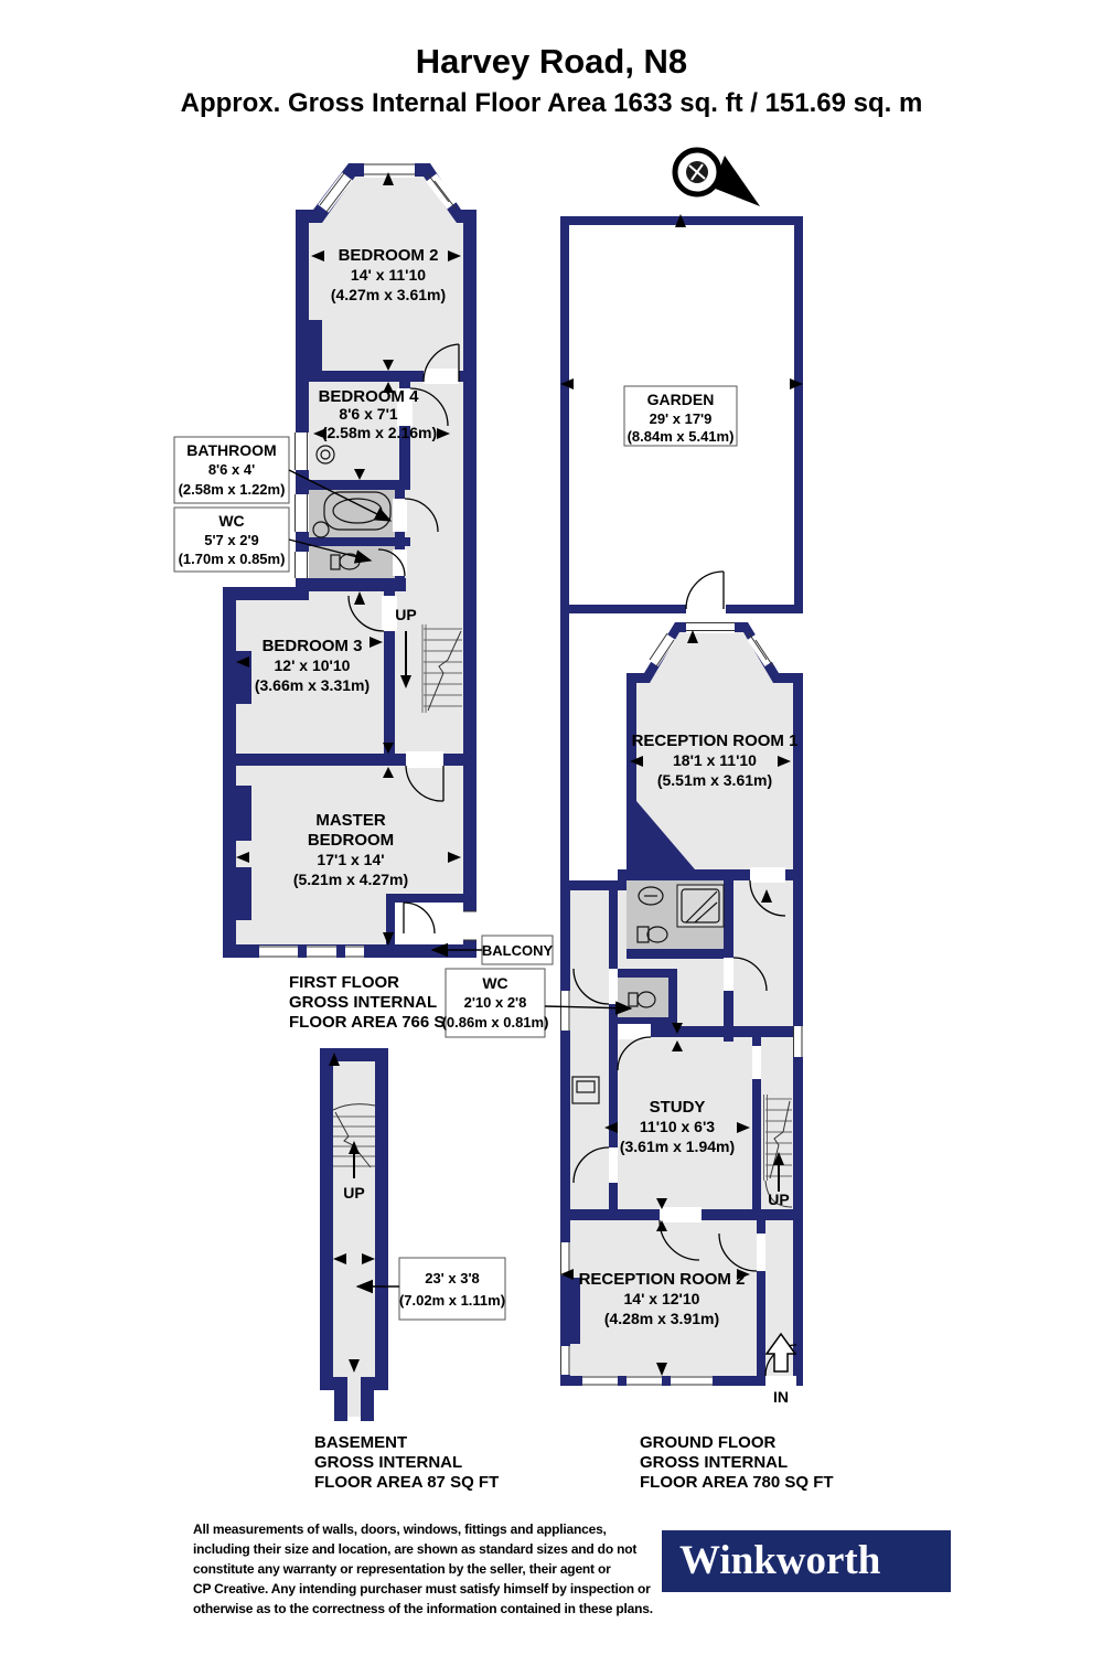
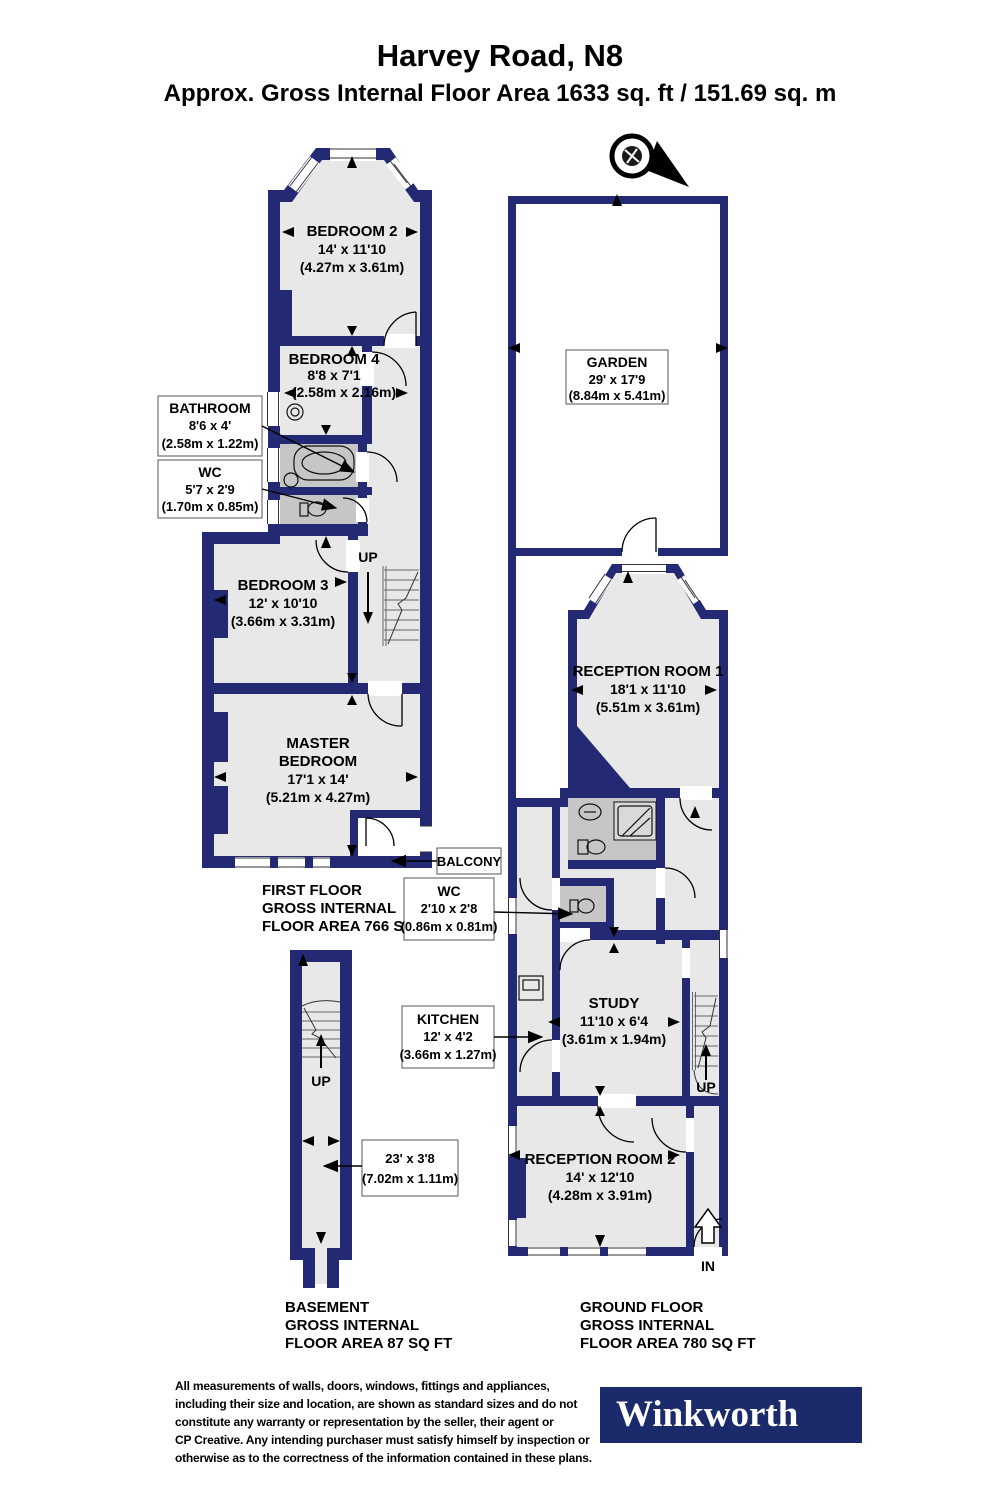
  Harvey Road, N8
  Approx. Gross Internal Floor Area 1633 sq. ft / 151.69 sq. m
  UP
  BEDROOM 2
  14' x 11'10
  (4.27m x 3.61m)
  BEDROOM 4
- 8'6 x 7'1
+ 8'8 x 7'1
  (2.58m x 2.16m)
  BEDROOM 3
  12' x 10'10
  (3.66m x 3.31m)
  MASTER
  BEDROOM
  17'1 x 14'
  (5.21m x 4.27m)
  BATHROOM
  8'6 x 4'
  (2.58m x 1.22m)
  WC
  5'7 x 2'9
  (1.70m x 0.85m)
  BALCONY
  FIRST FLOOR
  GROSS INTERNAL
  FLOOR AREA 766 S
  GARDEN
  29' x 17'9
  (8.84m x 5.41m)
  IN
  UP
  RECEPTION ROOM 1
  18'1 x 11'10
  (5.51m x 3.61m)
  STUDY
- 11'10 x 6'3
+ 11'10 x 6'4
  (3.61m x 1.94m)
  RECEPTION ROOM 2
  14' x 12'10
  (4.28m x 3.91m)
  WC
  2'10 x 2'8
  (0.86m x 0.81m)
+ KITCHEN
+ 12' x 4'2
+ (3.66m x 1.27m)
  GROUND FLOOR
  GROSS INTERNAL
  FLOOR AREA 780 SQ FT
  UP
  23' x 3'8
  (7.02m x 1.11m)
  BASEMENT
  GROSS INTERNAL
  FLOOR AREA 87 SQ FT
  All measurements of walls, doors, windows, fittings and appliances,
  including their size and location, are shown as standard sizes and do not
  constitute any warranty or representation by the seller, their agent or
  CP Creative. Any intending purchaser must satisfy himself by inspection or
  otherwise as to the correctness of the information contained in these plans.
  Winkworth
